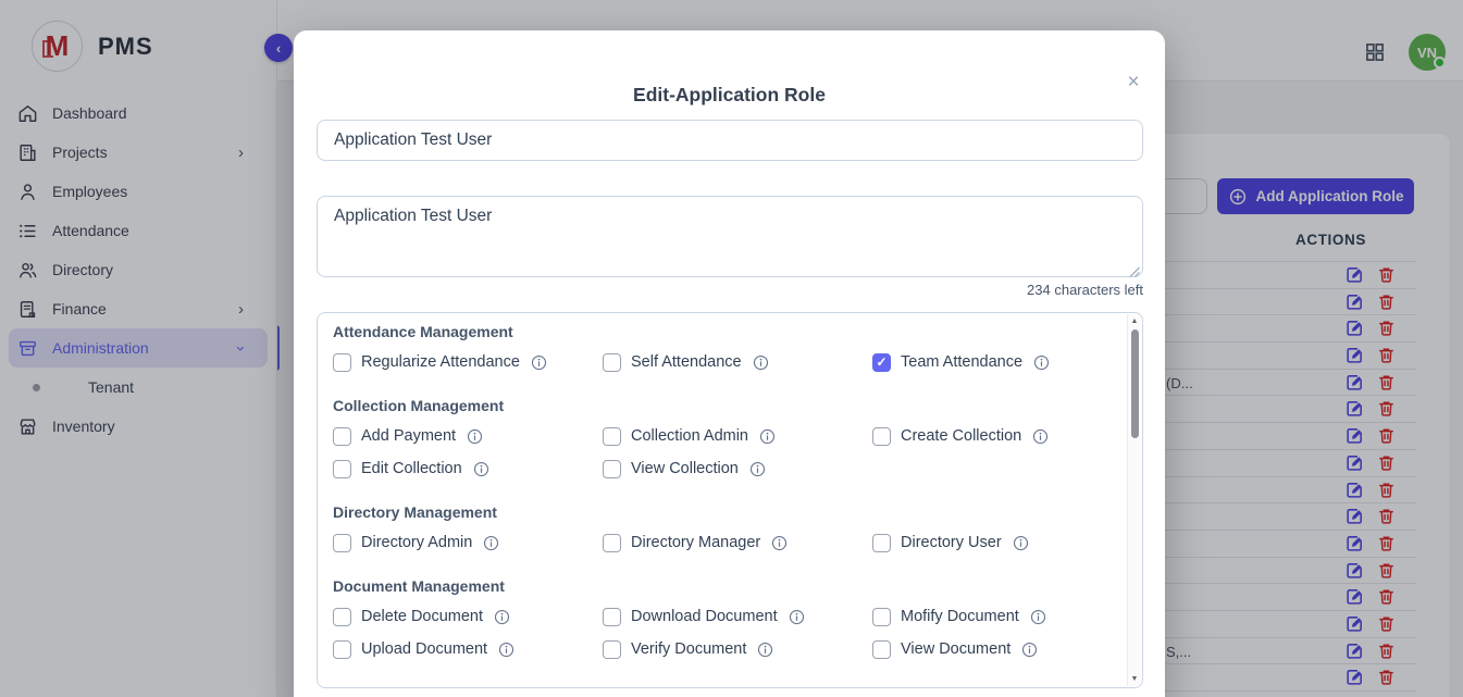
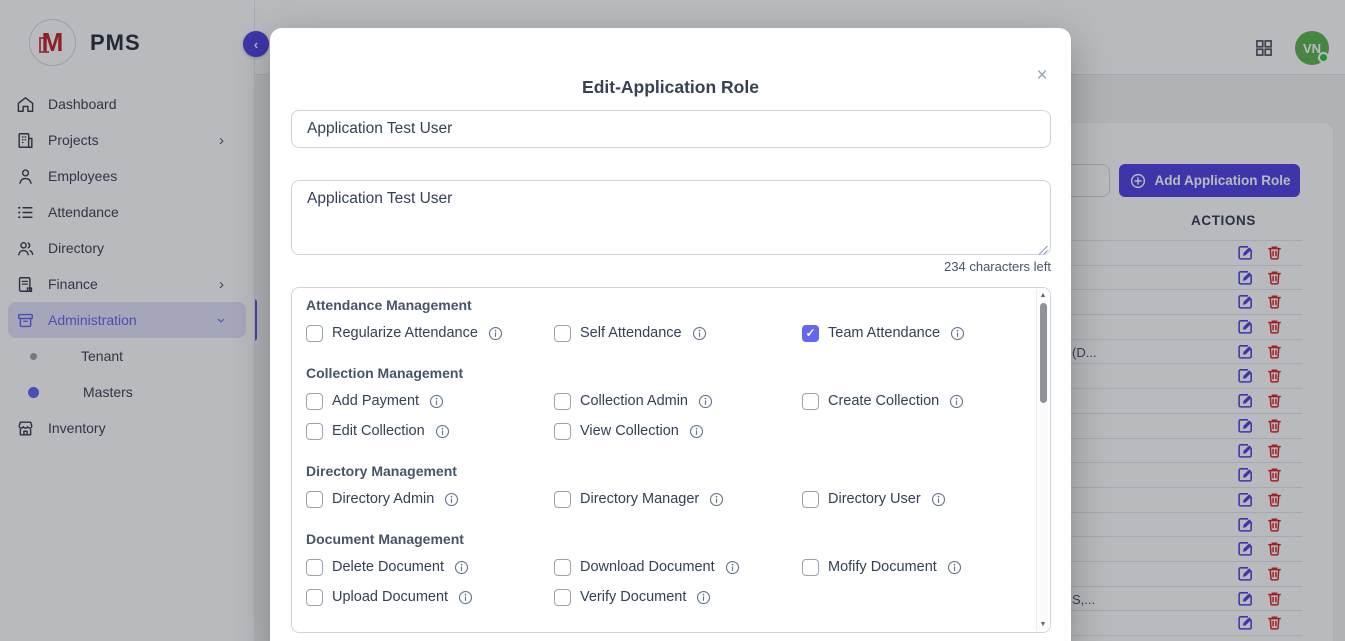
  VN
  M
  PMS
  Dashboard
  Projects
  ›
  Employees
  Attendance
  Directory
  Finance
  ›
  Administration
  Tenant
+ Masters
  Inventory
  ‹
  Add Application Role
  ACTIONS
  (D...
  S,...
  Edit-Application Role
  ×
  Application Test User
  Application Test User
  234 characters left
  Attendance Management
  Regularize Attendance
  Self Attendance
  ✓
  Team Attendance
  Collection Management
  Add Payment
  Collection Admin
  Create Collection
  Edit Collection
  View Collection
  Directory Management
  Directory Admin
  Directory Manager
  Directory User
  Document Management
  Delete Document
  Download Document
  Mofify Document
  Upload Document
  Verify Document
- View Document
